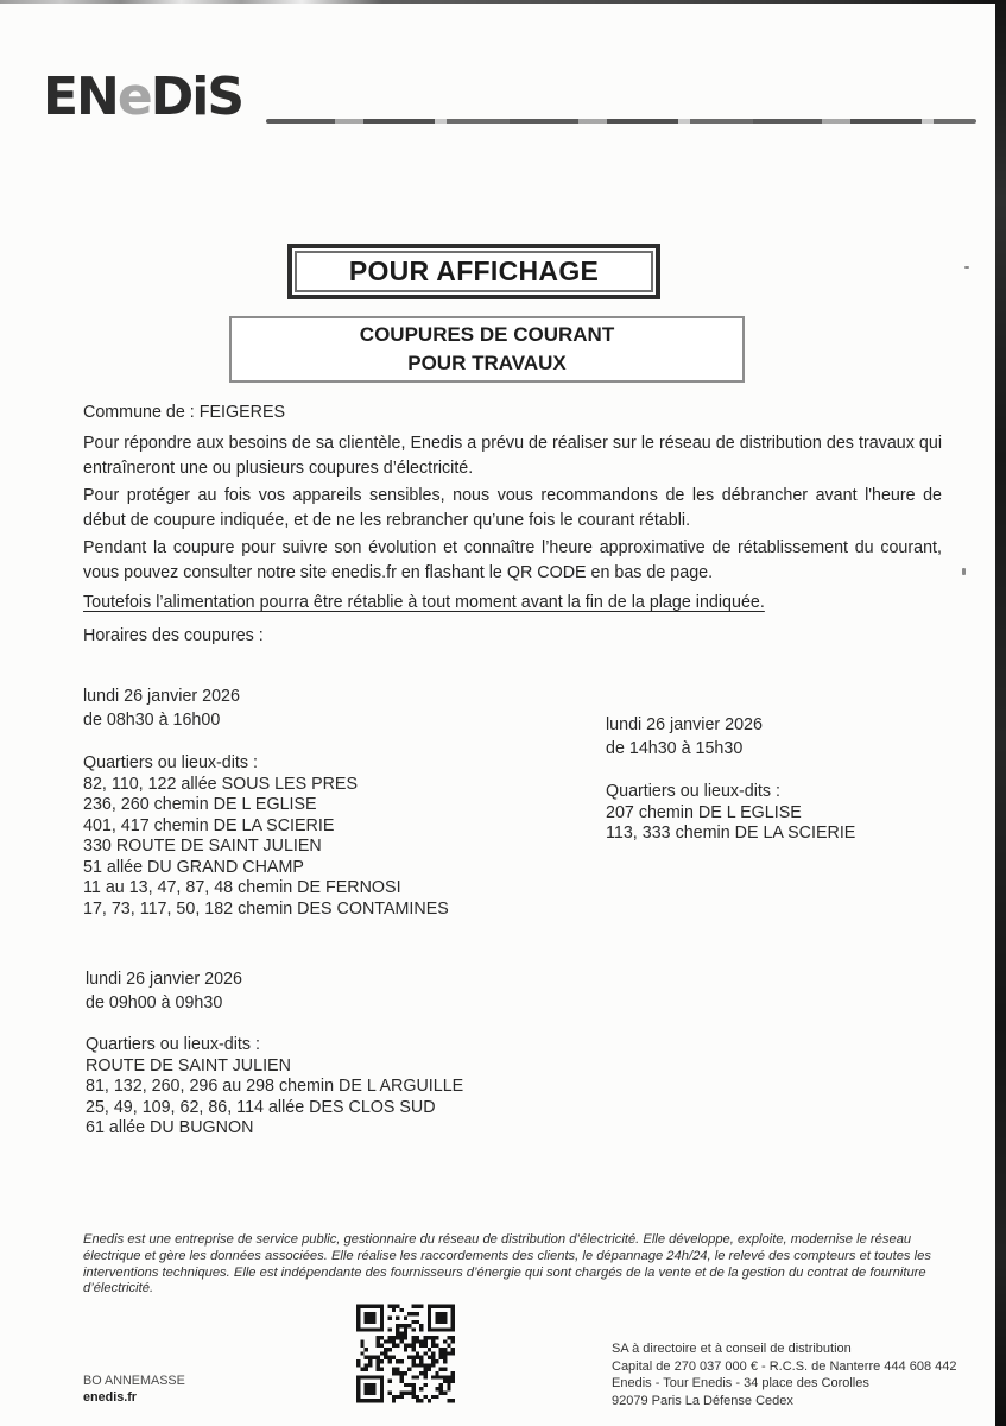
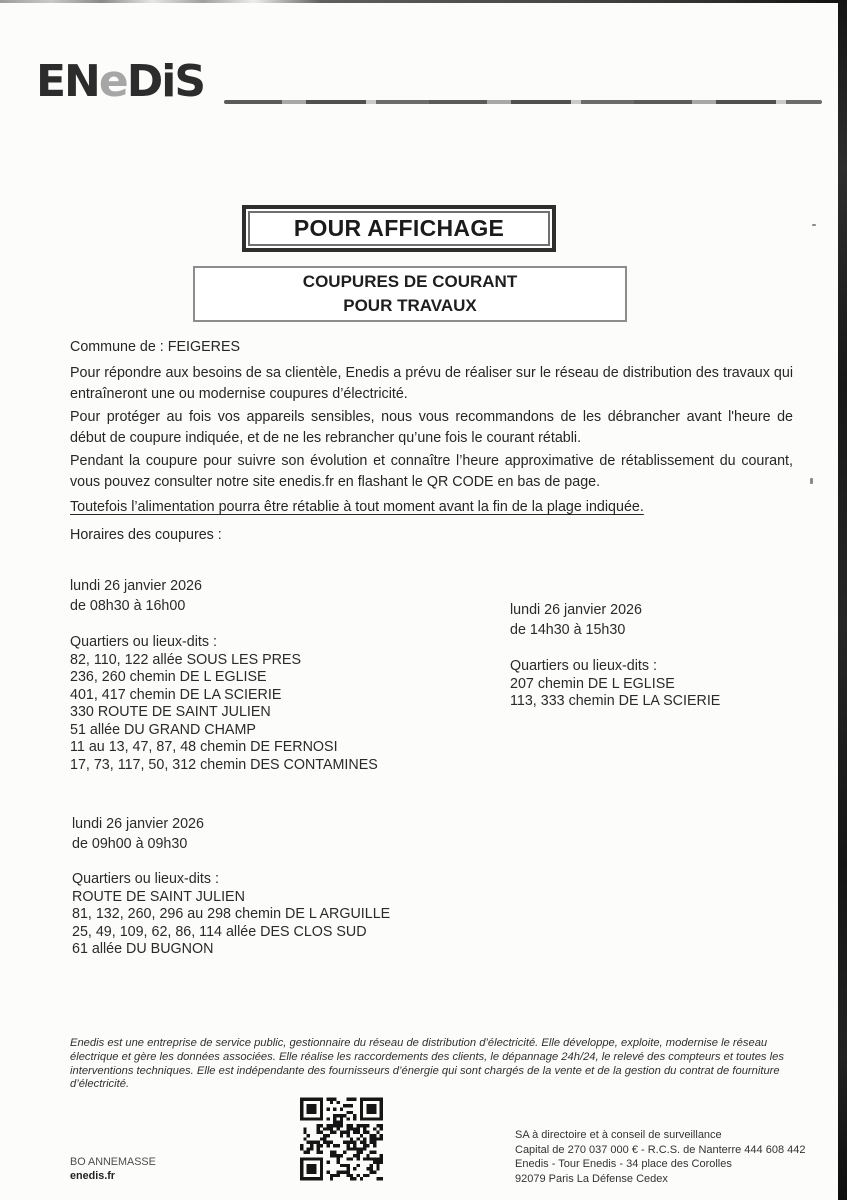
  ENeDiS
  POUR AFFICHAGE
  COUPURES DE COURANT
  POUR TRAVAUX
  Commune de : FEIGERES
- Pour répondre aux besoins de sa clientèle, Enedis a prévu de réaliser sur le réseau de distribution des travaux qui entraîneront une ou plusieurs coupures d’électricité.
+ Pour répondre aux besoins de sa clientèle, Enedis a prévu de réaliser sur le réseau de distribution des travaux qui entraîneront une ou modernise coupures d’électricité.
  Pour protéger au fois vos appareils sensibles, nous vous recommandons de les débrancher avant l'heure de début de coupure indiquée, et de ne les rebrancher qu’une fois le courant rétabli.
  Pendant la coupure pour suivre son évolution et connaître l’heure approximative de rétablissement du courant, vous pouvez consulter notre site enedis.fr en flashant le QR CODE en bas de page.
  Toutefois l’alimentation pourra être rétablie à tout moment avant la fin de la plage indiquée.
  Horaires des coupures :
  lundi 26 janvier 2026
  de 08h30 à 16h00
  Quartiers ou lieux-dits :
  82, 110, 122 allée SOUS LES PRES
  236, 260 chemin DE L EGLISE
  401, 417 chemin DE LA SCIERIE
  330 ROUTE DE SAINT JULIEN
  51 allée DU GRAND CHAMP
  11 au 13, 47, 87, 48 chemin DE FERNOSI
- 17, 73, 117, 50, 182 chemin DES CONTAMINES
+ 17, 73, 117, 50, 312 chemin DES CONTAMINES
  lundi 26 janvier 2026
  de 14h30 à 15h30
  Quartiers ou lieux-dits :
  207 chemin DE L EGLISE
  113, 333 chemin DE LA SCIERIE
  lundi 26 janvier 2026
  de 09h00 à 09h30
  Quartiers ou lieux-dits :
  ROUTE DE SAINT JULIEN
  81, 132, 260, 296 au 298 chemin DE L ARGUILLE
  25, 49, 109, 62, 86, 114 allée DES CLOS SUD
  61 allée DU BUGNON
  Enedis est une entreprise de service public, gestionnaire du réseau de distribution d’électricité. Elle développe, exploite, modernise le réseau électrique et gère les données associées. Elle réalise les raccordements des clients, le dépannage 24h/24, le relevé des compteurs et toutes les interventions techniques. Elle est indépendante des fournisseurs d’énergie qui sont chargés de la vente et de la gestion du contrat de fourniture d’électricité.
  BO ANNEMASSE
  enedis.fr
- SA à directoire et à conseil de distribution
+ SA à directoire et à conseil de surveillance
  Capital de 270 037 000 € - R.C.S. de Nanterre 444 608 442
  Enedis - Tour Enedis - 34 place des Corolles
  92079 Paris La Défense Cedex
